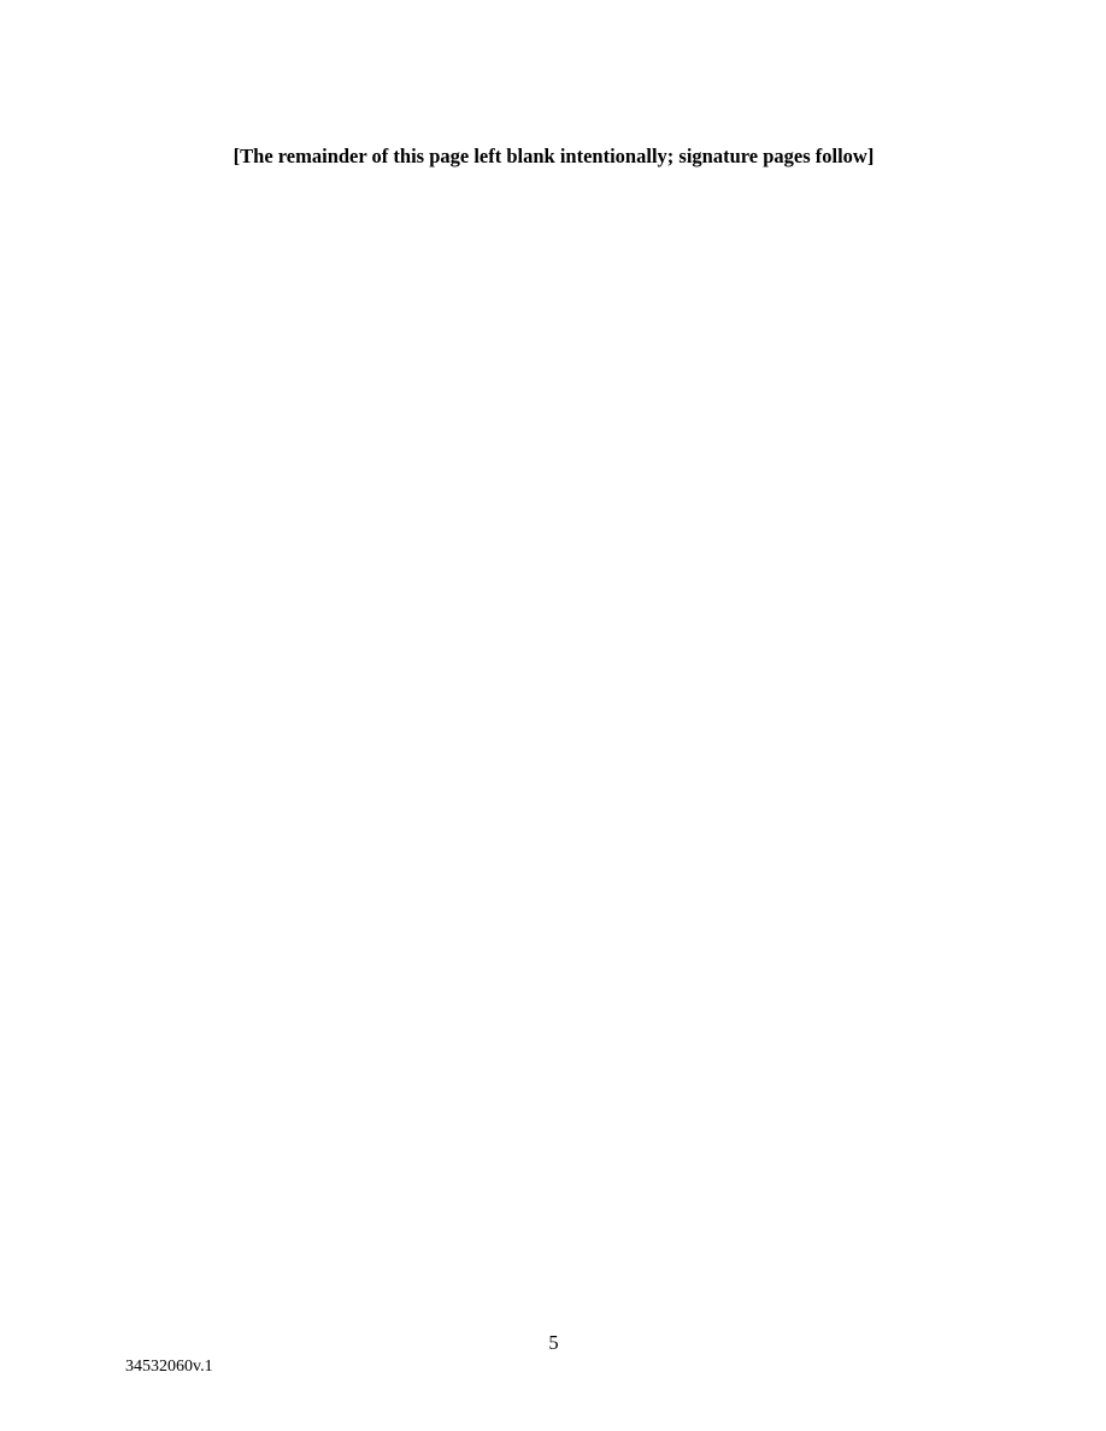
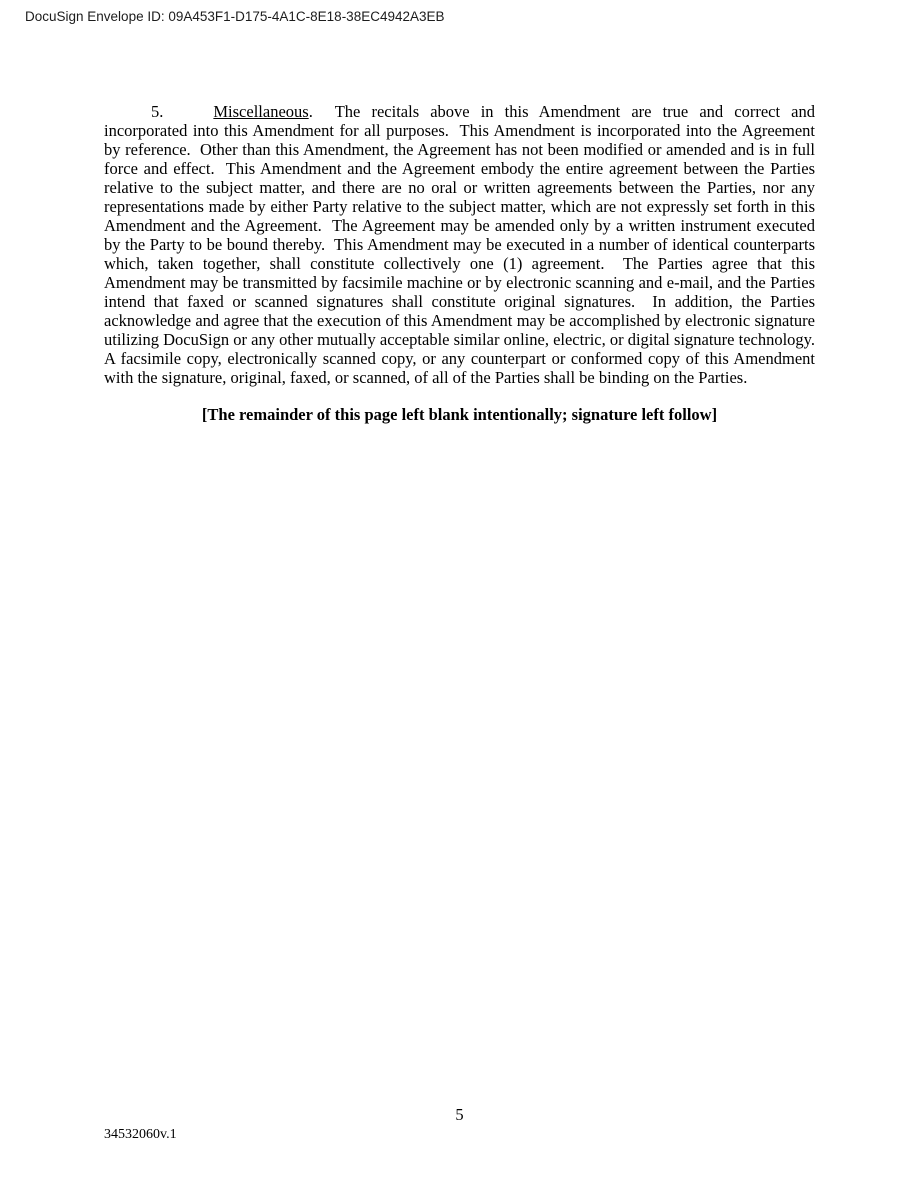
+ DocuSign Envelope ID: 09A453F1-D175-4A1C-8E18-38EC4942A3EB
+ 5. Miscellaneous. The recitals above in this Amendment are true and correct and incorporated into this Amendment for all purposes. This Amendment is incorporated into the Agreement by reference. Other than this Amendment, the Agreement has not been modified or amended and is in full force and effect. This Amendment and the Agreement embody the entire agreement between the Parties relative to the subject matter, and there are no oral or written agreements between the Parties, nor any representations made by either Party relative to the subject matter, which are not expressly set forth in this Amendment and the Agreement. The Agreement may be amended only by a written instrument executed by the Party to be bound thereby. This Amendment may be executed in a number of identical counterparts which, taken together, shall constitute collectively one (1) agreement. The Parties agree that this Amendment may be transmitted by facsimile machine or by electronic scanning and e-mail, and the Parties intend that faxed or scanned signatures shall constitute original signatures. In addition, the Parties acknowledge and agree that the execution of this Amendment may be accomplished by electronic signature utilizing DocuSign or any other mutually acceptable similar online, electric, or digital signature technology. A facsimile copy, electronically scanned copy, or any counterpart or conformed copy of this Amendment with the signature, original, faxed, or scanned, of all of the Parties shall be binding on the Parties.
- [The remainder of this page left blank intentionally; signature pages follow]
+ [The remainder of this page left blank intentionally; signature left follow]
  5
  34532060v.1
